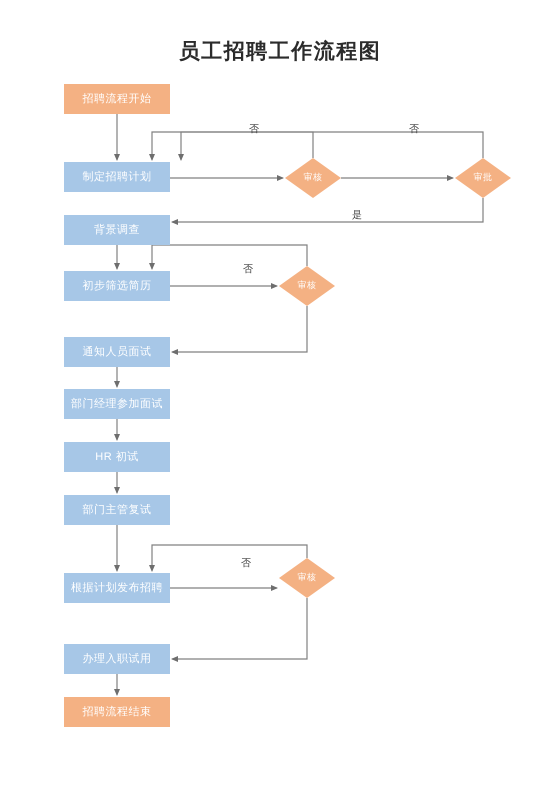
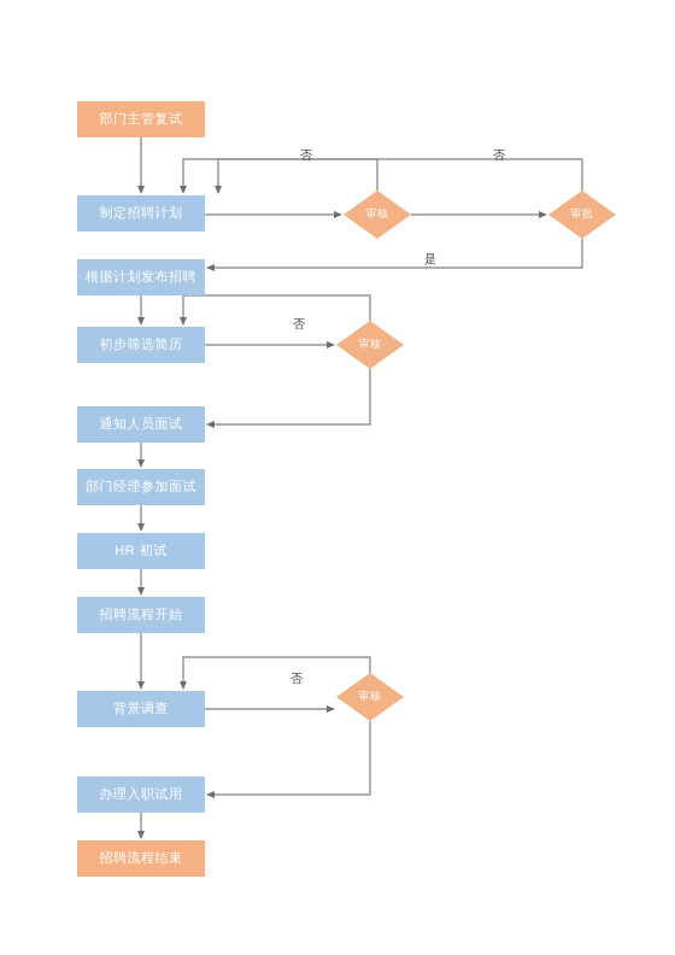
- 员工招聘工作流程图
- 招聘流程开始
+ 部门主管复试
  制定招聘计划
  审核
  审批
- 背景调查
+ 根据计划发布招聘
  初步筛选简历
  审核
  通知人员面试
  部门经理参加面试
  HR 初试
- 部门主管复试
+ 招聘流程开始
- 根据计划发布招聘
+ 背景调查
  审核
  办理入职试用
  招聘流程结束
  否
  否
  是
  否
  否
